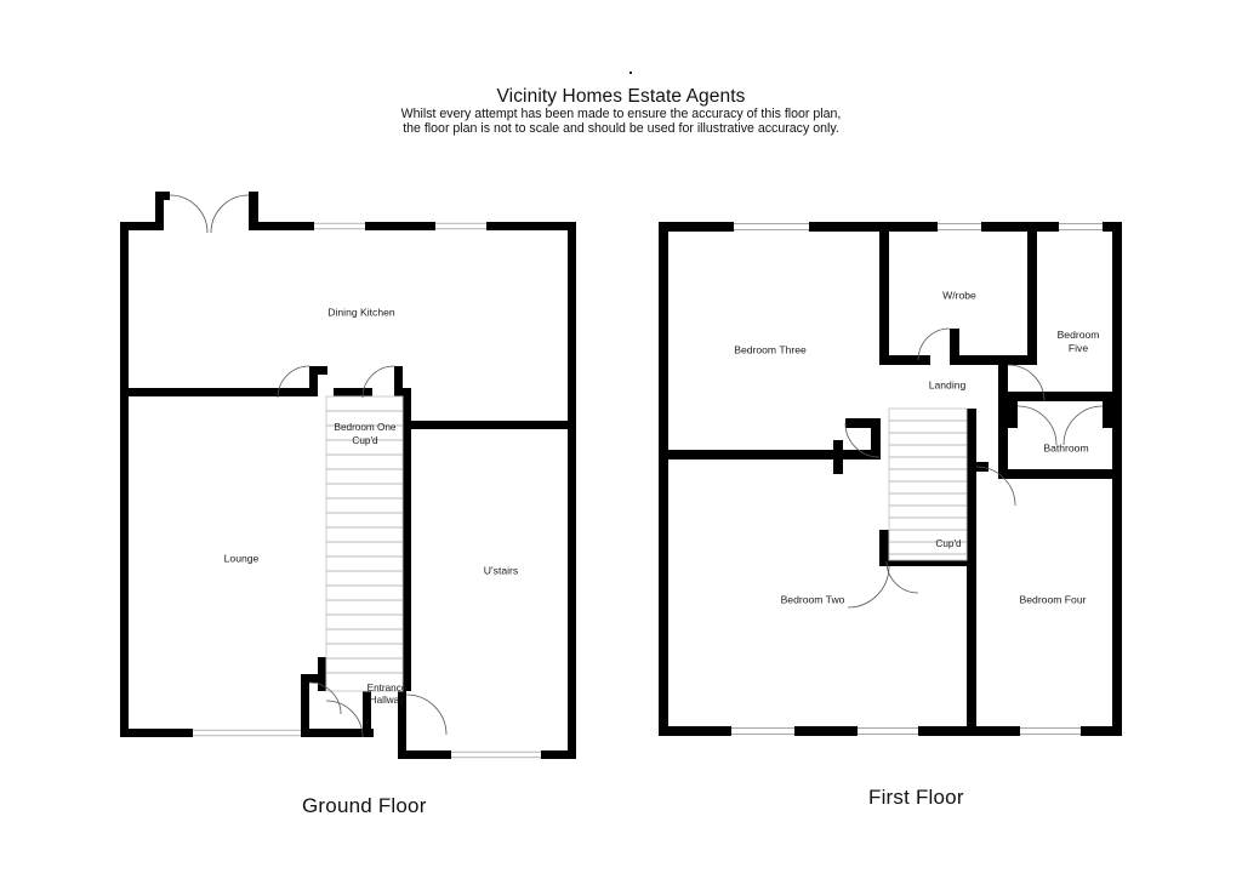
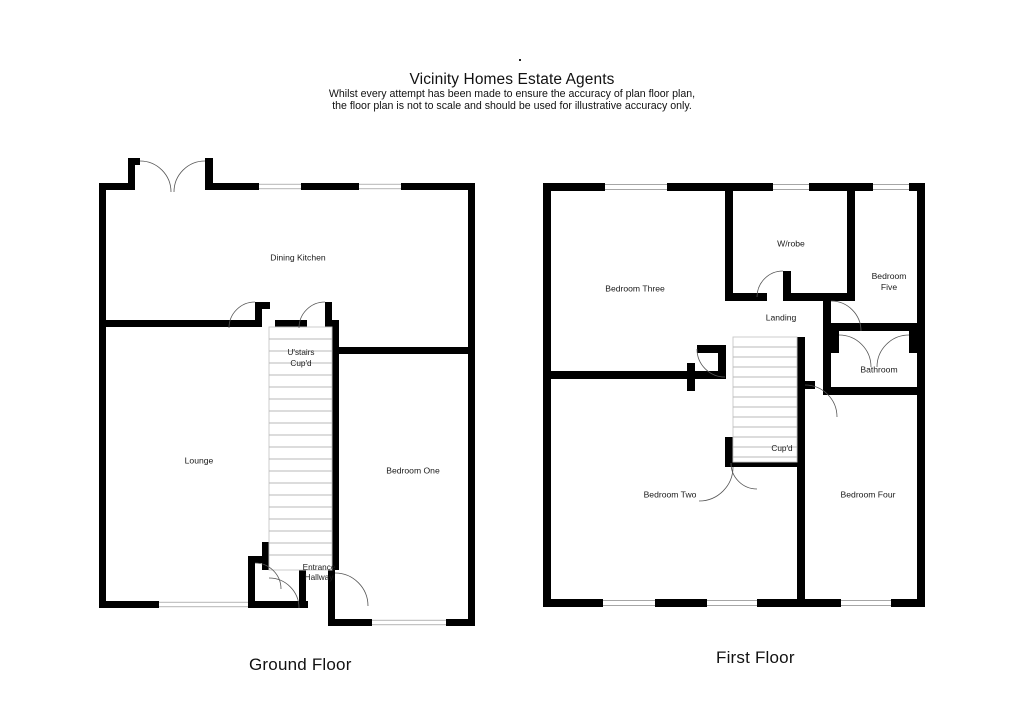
  Vicinity Homes Estate Agents
- Whilst every attempt has been made to ensure the accuracy of this floor plan,
+ Whilst every attempt has been made to ensure the accuracy of plan floor plan,
  the floor plan is not to scale and should be used for illustrative accuracy only.
  Dining Kitchen
  Lounge
- U'stairs
+ Bedroom One
  Entrance
  Hallway
- Bedroom One
+ U'stairs
  Cup'd
  Bedroom Three
  W/robe
  Bedroom Five
  Landing
  Bathroom
  Bedroom Two
  Bedroom Four
  Cup'd
  Ground Floor
  First Floor
